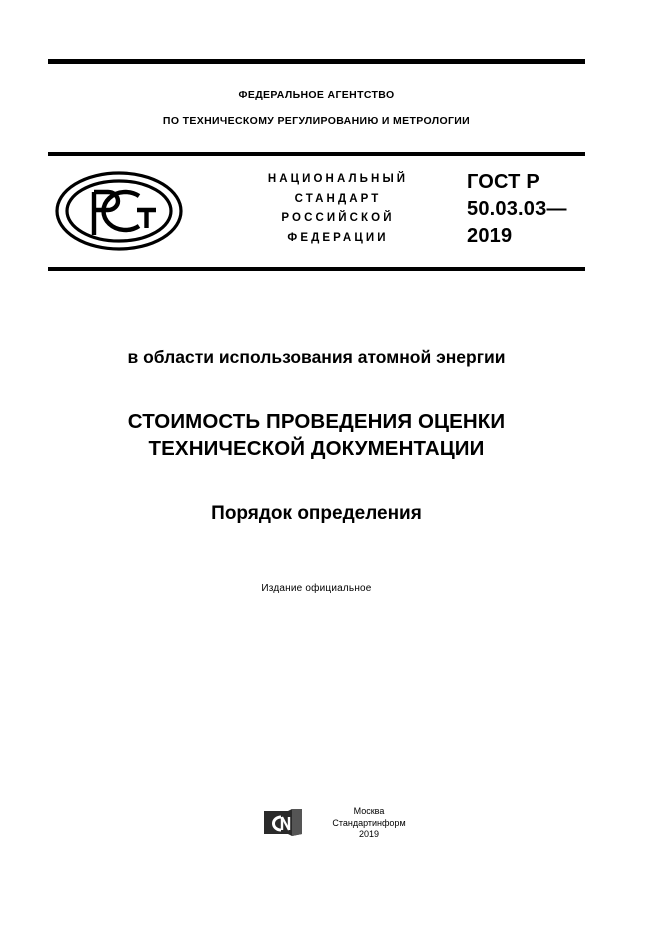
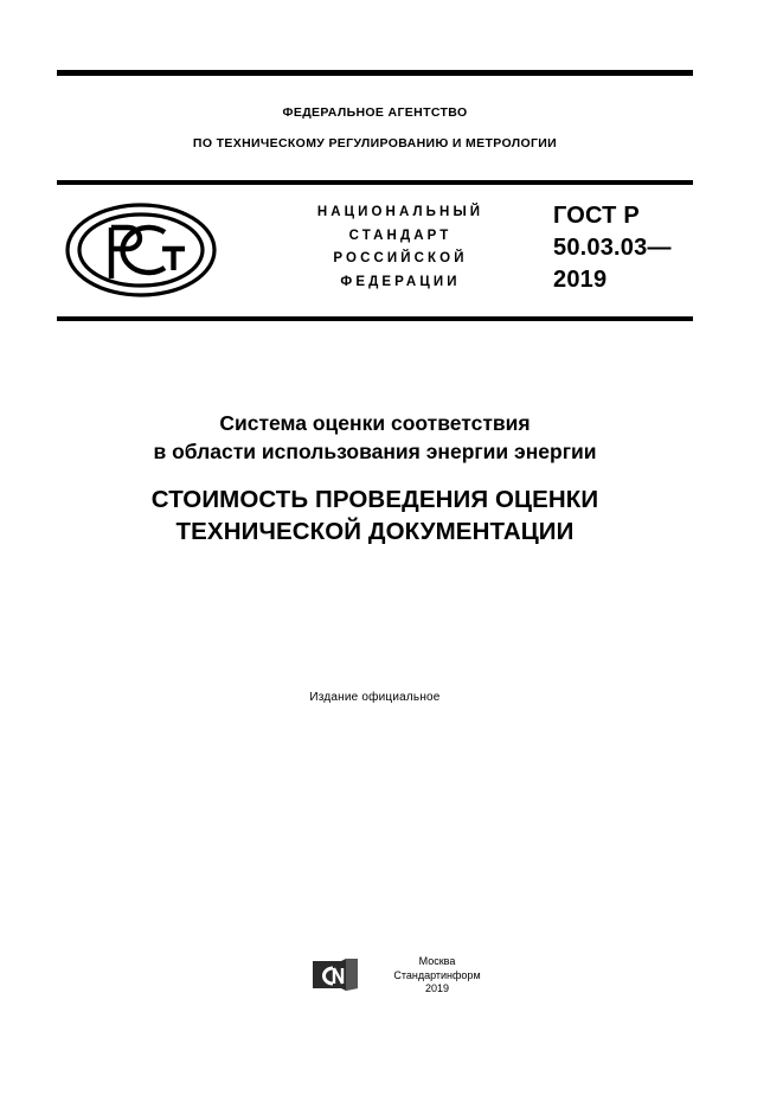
  ФЕДЕРАЛЬНОЕ АГЕНТСТВО
  ПО ТЕХНИЧЕСКОМУ РЕГУЛИРОВАНИЮ И МЕТРОЛОГИИ
  НАЦИОНАЛЬНЫЙ
  СТАНДАРТ
  РОССИЙСКОЙ
  ФЕДЕРАЦИИ
  ГОСТ Р
  50.03.03—
  2019
+ Система оценки соответствия
- в области использования атомной энергии
+ в области использования энергии энергии
  СТОИМОСТЬ ПРОВЕДЕНИЯ ОЦЕНКИ
  ТЕХНИЧЕСКОЙ ДОКУМЕНТАЦИИ
- Порядок определения
  Издание официальное
  Москва
  Стандартинформ
  2019
